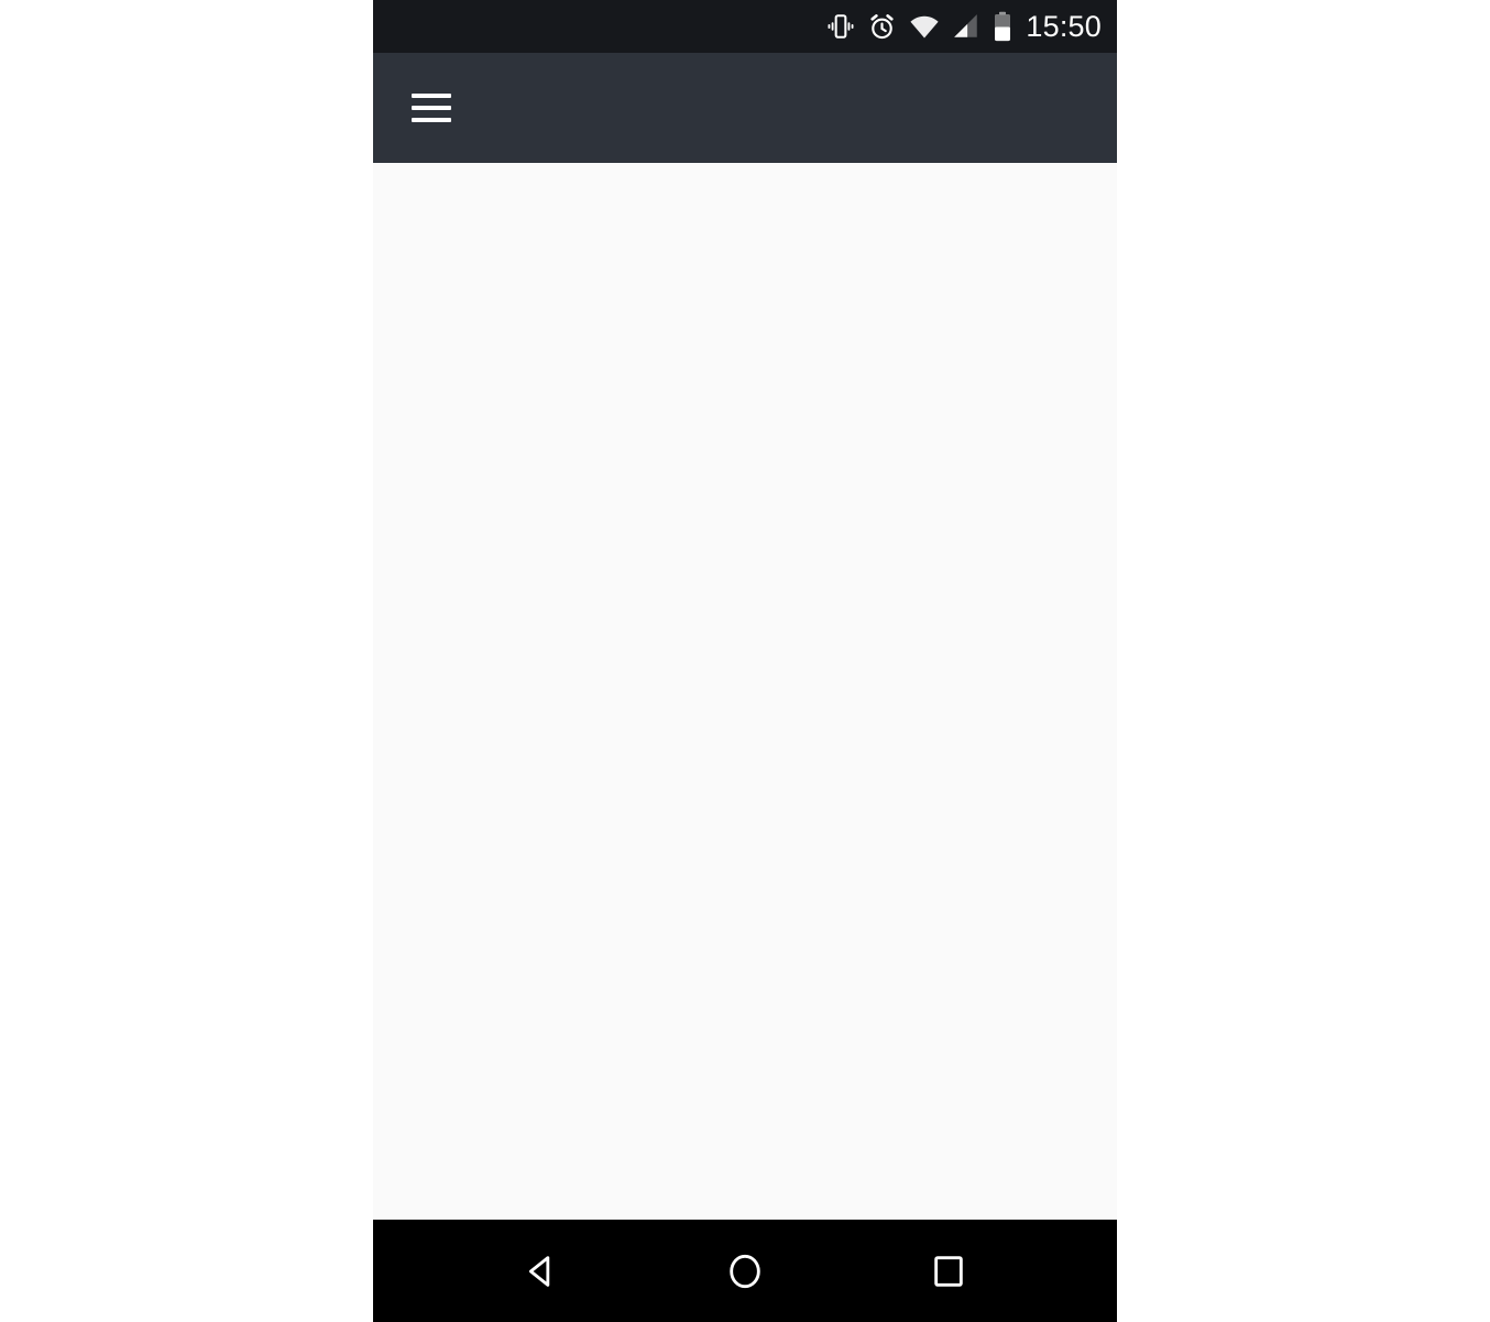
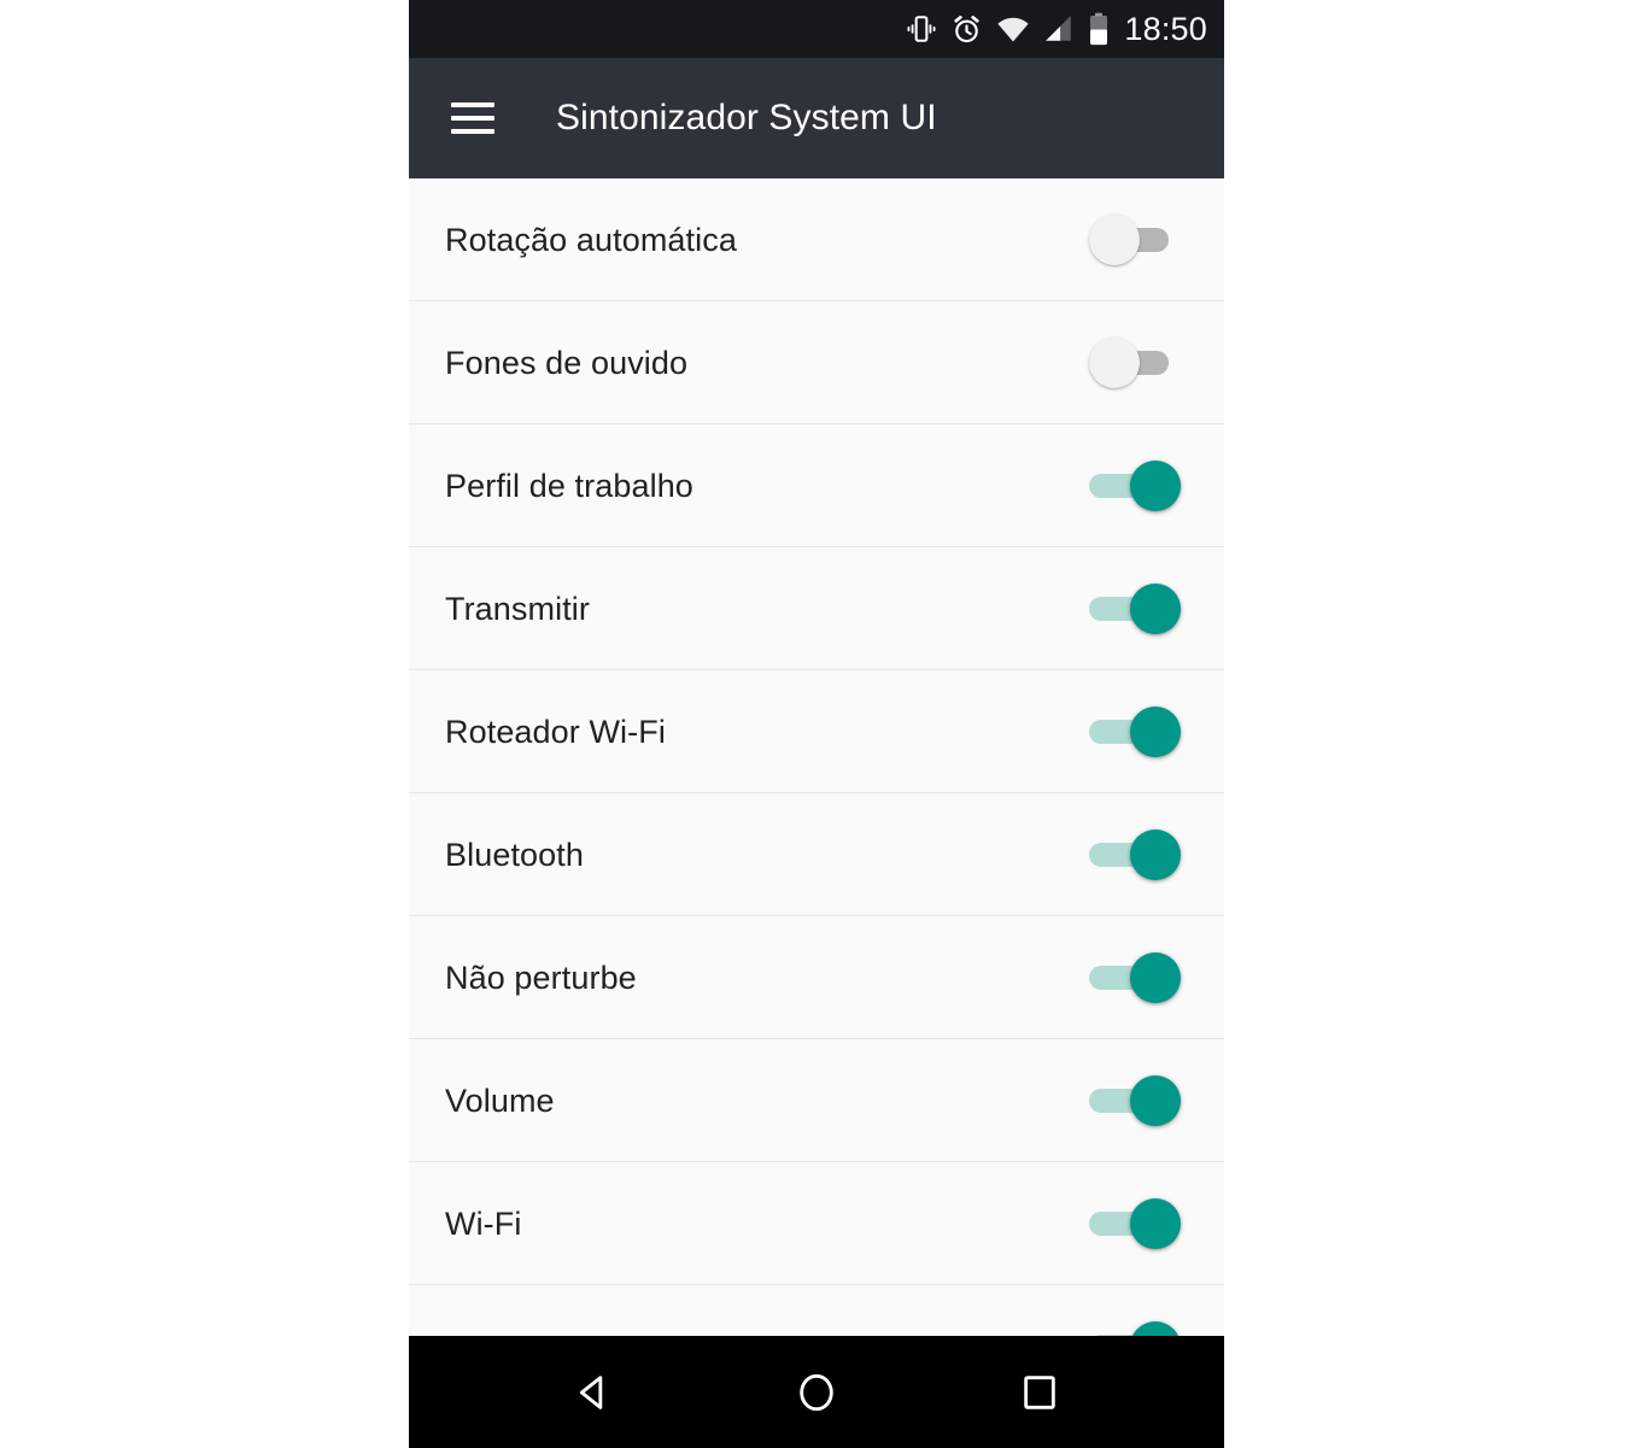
- 15:50
+ 18:50
+ Sintonizador System UI
+ Rotação automática
+ Fones de ouvido
+ Perfil de trabalho
+ Transmitir
+ Roteador Wi-Fi
+ Bluetooth
+ Não perturbe
+ Volume
+ Wi-Fi
